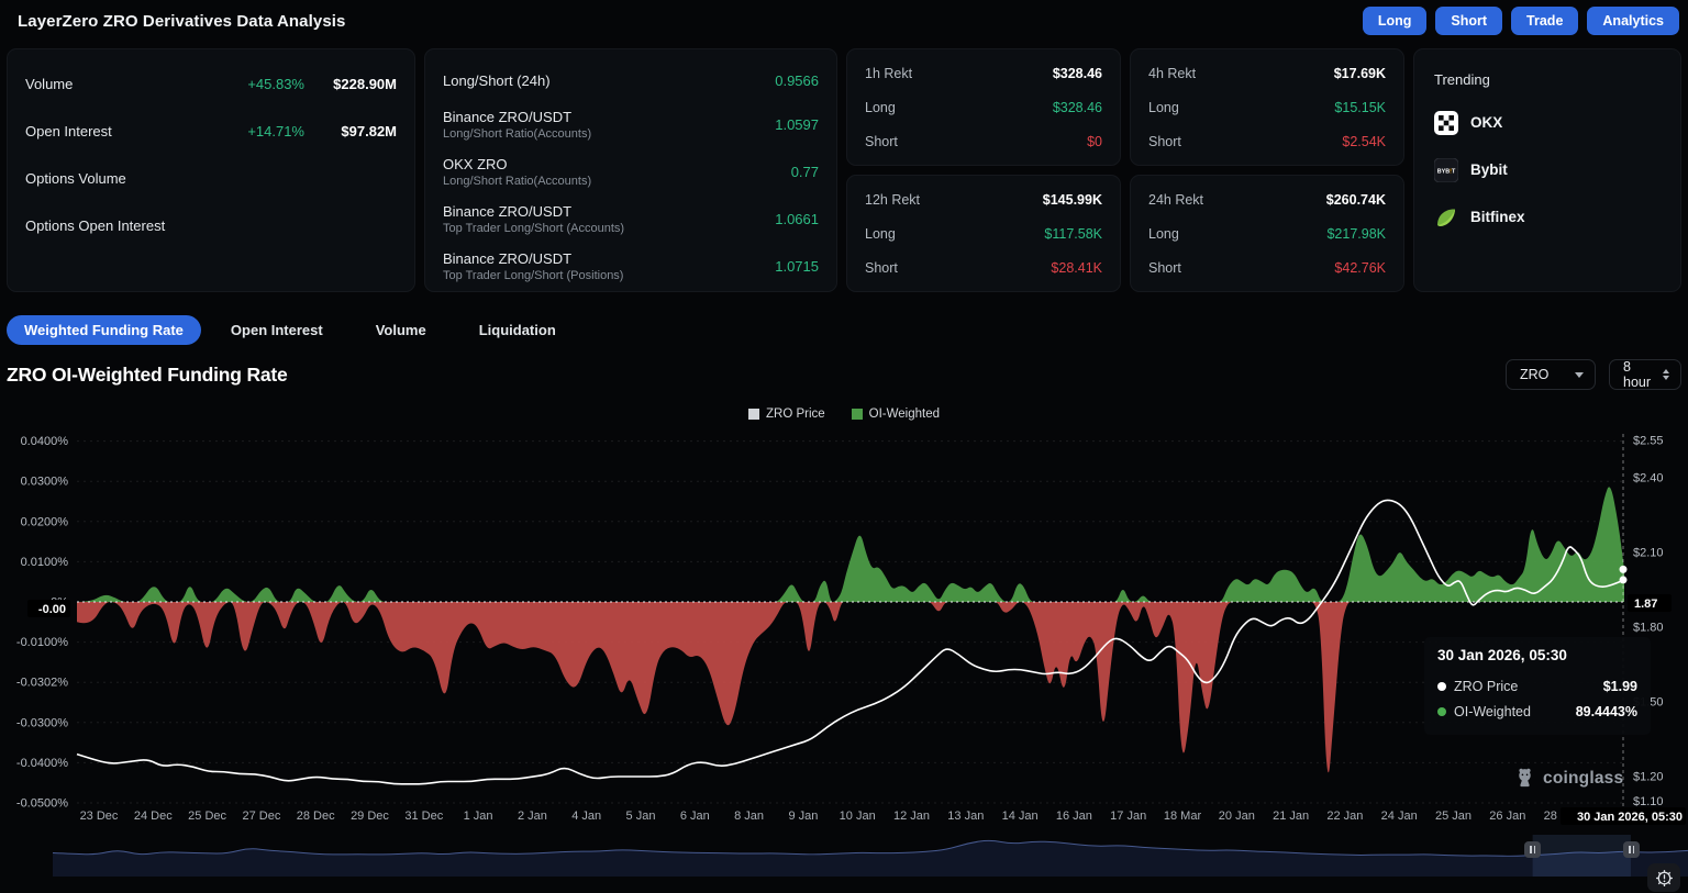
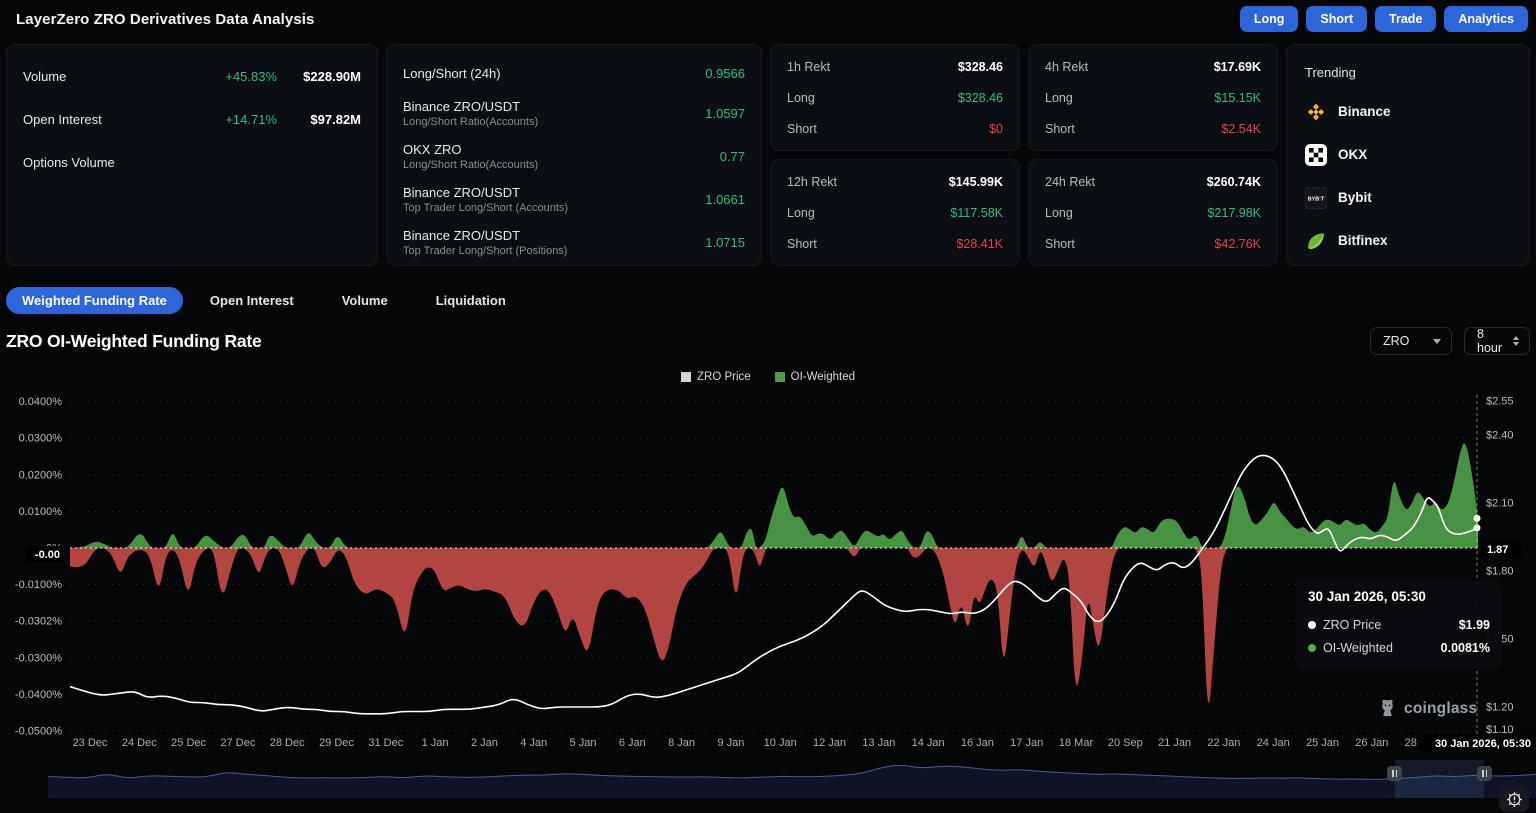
  LayerZero ZRO Derivatives Data Analysis
  Long
  Short
  Trade
  Analytics
  Volume
  +45.83%
  $228.90M
  Open Interest
  +14.71%
  $97.82M
  Options Volume
- Options Open Interest
  Long/Short (24h)
  0.9566
  Binance ZRO/USDT
  Long/Short Ratio(Accounts)
  1.0597
  OKX ZRO
  Long/Short Ratio(Accounts)
  0.77
  Binance ZRO/USDT
  Top Trader Long/Short (Accounts)
  1.0661
  Binance ZRO/USDT
  Top Trader Long/Short (Positions)
  1.0715
  1h Rekt
  $328.46
  Long
  $328.46
  Short
  $0
  4h Rekt
  $17.69K
  Long
  $15.15K
  Short
  $2.54K
  12h Rekt
  $145.99K
  Long
  $117.58K
  Short
  $28.41K
  24h Rekt
  $260.74K
  Long
  $217.98K
  Short
  $42.76K
  Trending
+ Binance
  OKX
  Bybit
  Bitfinex
  Weighted Funding Rate
  Open Interest
  Volume
  Liquidation
  ZRO OI-Weighted Funding Rate
  ZRO
  8 hour
  ZRO Price
  OI-Weighted
  0.0400%
  0.0300%
  0.0200%
  0.0100%
  -0.0100%
  -0.0302%
  -0.0300%
  -0.0400%
  -0.0500%
  $2.55
  $2.40
  $2.10
  $1.80
  $1.20
  $1.10
  23 Dec
  24 Dec
  25 Dec
  27 Dec
  28 Dec
  29 Dec
  31 Dec
  1 Jan
  2 Jan
  4 Jan
  5 Jan
  6 Jan
  8 Jan
  9 Jan
  10 Jan
  12 Jan
  13 Jan
  14 Jan
  16 Jan
  17 Jan
  18 Mar
- 20 Jan
+ 20 Sep
  21 Jan
  22 Jan
  24 Jan
  25 Jan
  26 Jan
  -0.00
  1.87
  30 Jan 2026, 05:30
  30 Jan 2026, 05:30
  ZRO Price
  $1.99
  OI-Weighted
- 89.4443%
+ 0.0081%
  coinglass
